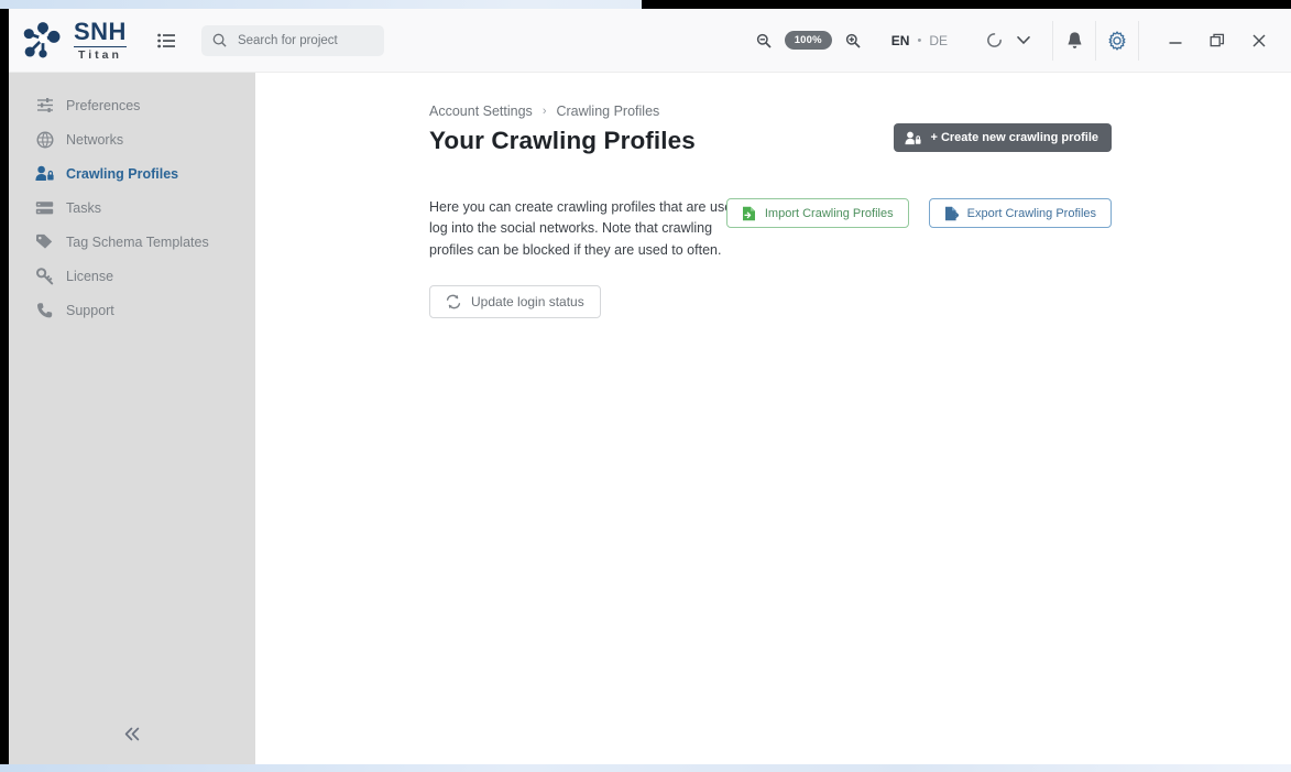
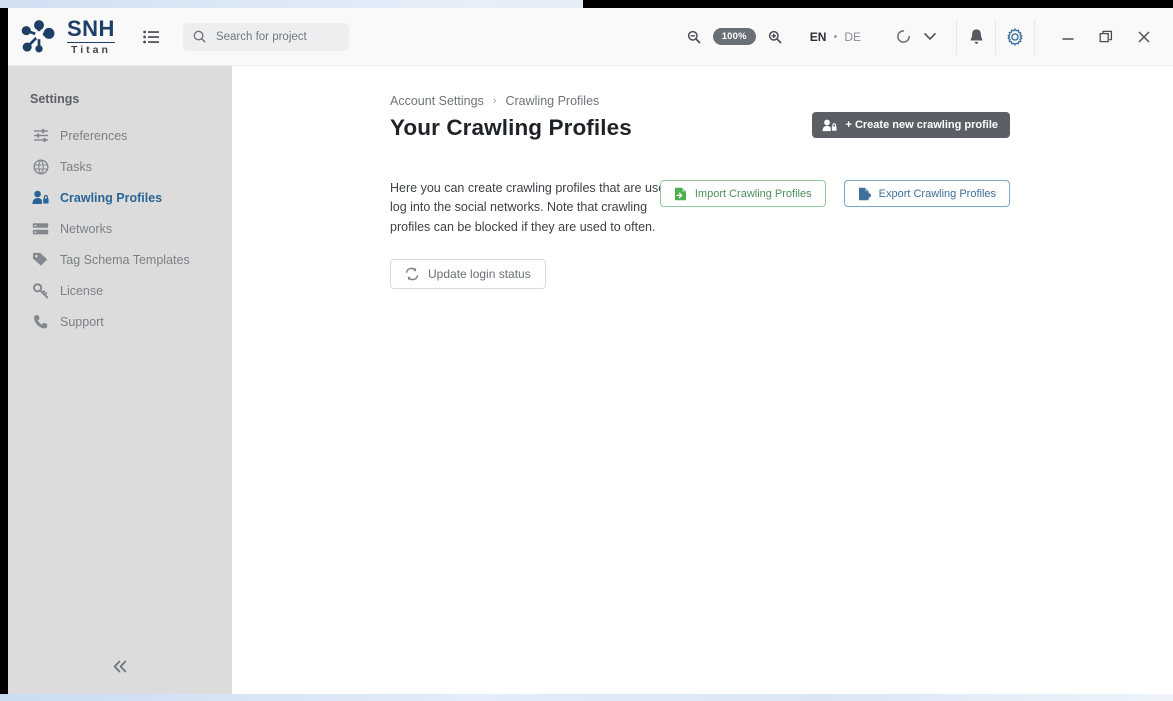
  SNH
  Titan
  Search for project
  100%
  EN
  •
  DE
+ Settings
  Preferences
- Networks
+ Tasks
  Crawling Profiles
- Tasks
+ Networks
  Tag Schema Templates
  License
  Support
  Account Settings
  ›
  Crawling Profiles
  Your Crawling Profiles
  + Create new crawling profile
  Here you can create crawling profiles that are us log into the social networks. Note that crawling profiles can be blocked if they are used to often.
  Import Crawling Profiles
  Export Crawling Profiles
  Update login status
